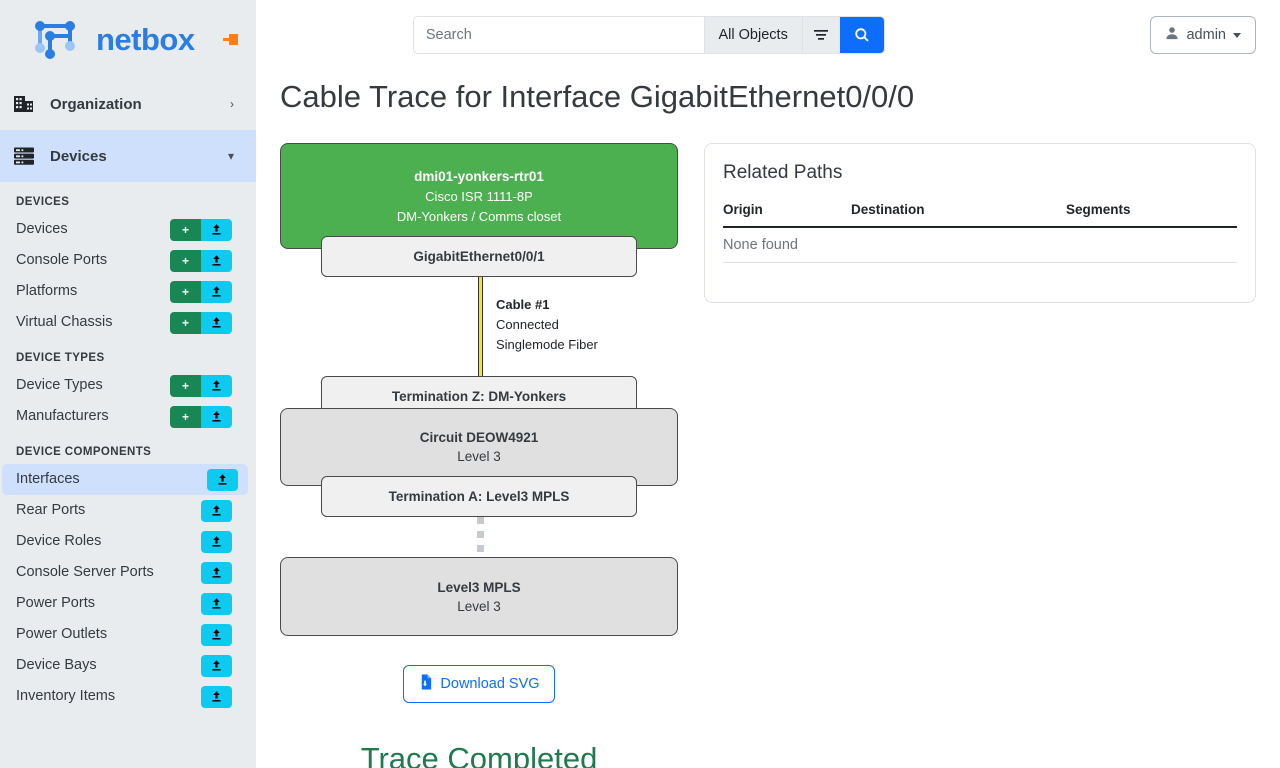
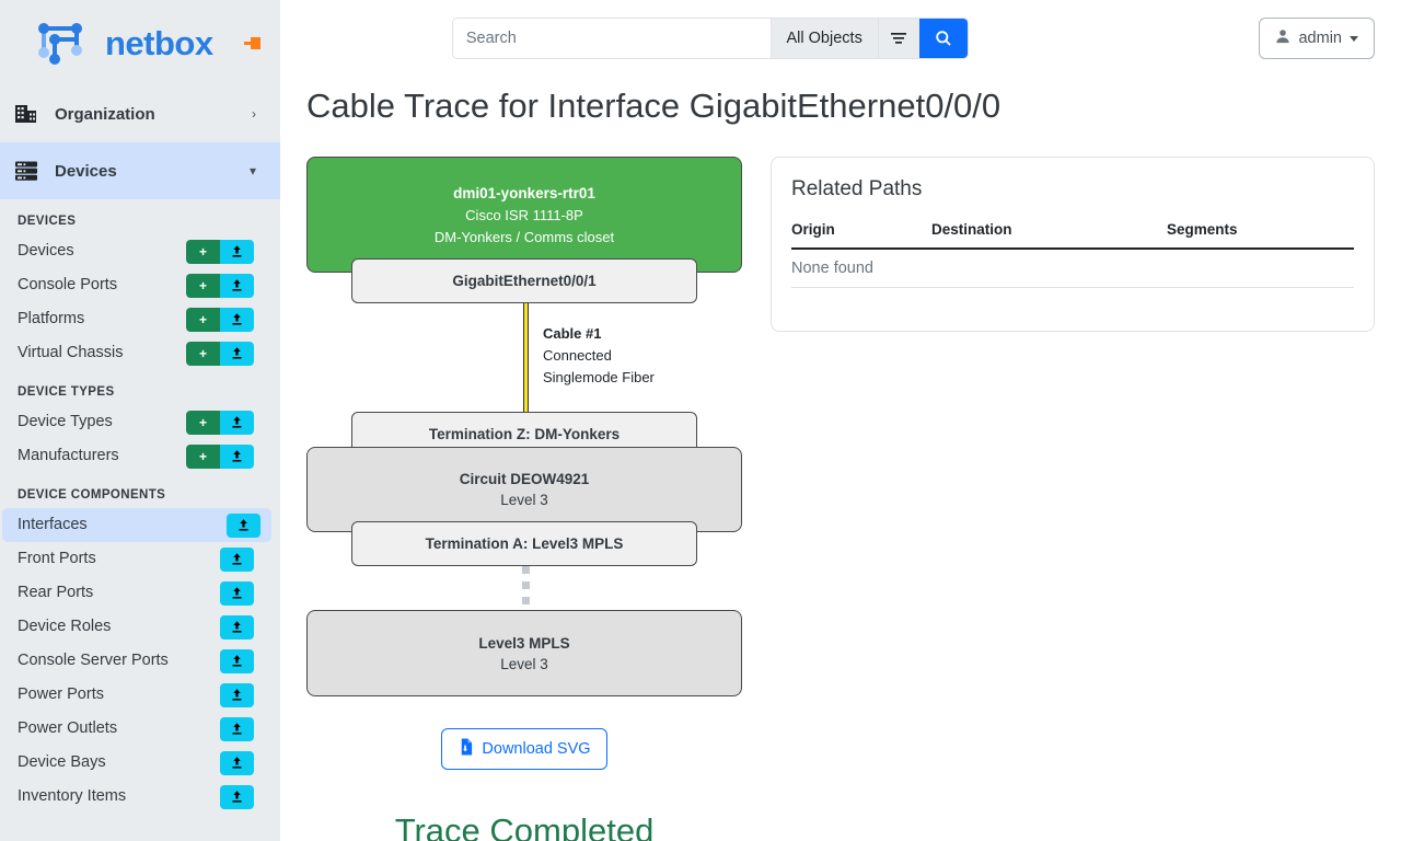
  netbox
  Organization
  ›
  Devices
  ▾
  DEVICES
  Devices
  +
  Console Ports
  +
  Platforms
  +
  Virtual Chassis
  +
  DEVICE TYPES
  Device Types
  +
  Manufacturers
  +
  DEVICE COMPONENTS
  Interfaces
+ Front Ports
  Rear Ports
  Device Roles
  Console Server Ports
  Power Ports
  Power Outlets
  Device Bays
  Inventory Items
  Search
  All Objects
  admin
  Cable Trace for Interface GigabitEthernet0/0/0
  dmi01-yonkers-rtr01
  Cisco ISR 1111-8P
  DM-Yonkers / Comms closet
  GigabitEthernet0/0/1
  Cable #1
  Connected
  Singlemode Fiber
  Termination Z: DM-Yonkers
  Circuit DEOW4921
  Level 3
  Termination A: Level3 MPLS
  Level3 MPLS
  Level 3
  Download SVG
  Trace Completed
  Related Paths
  Origin	Destination	Segments
  None found
